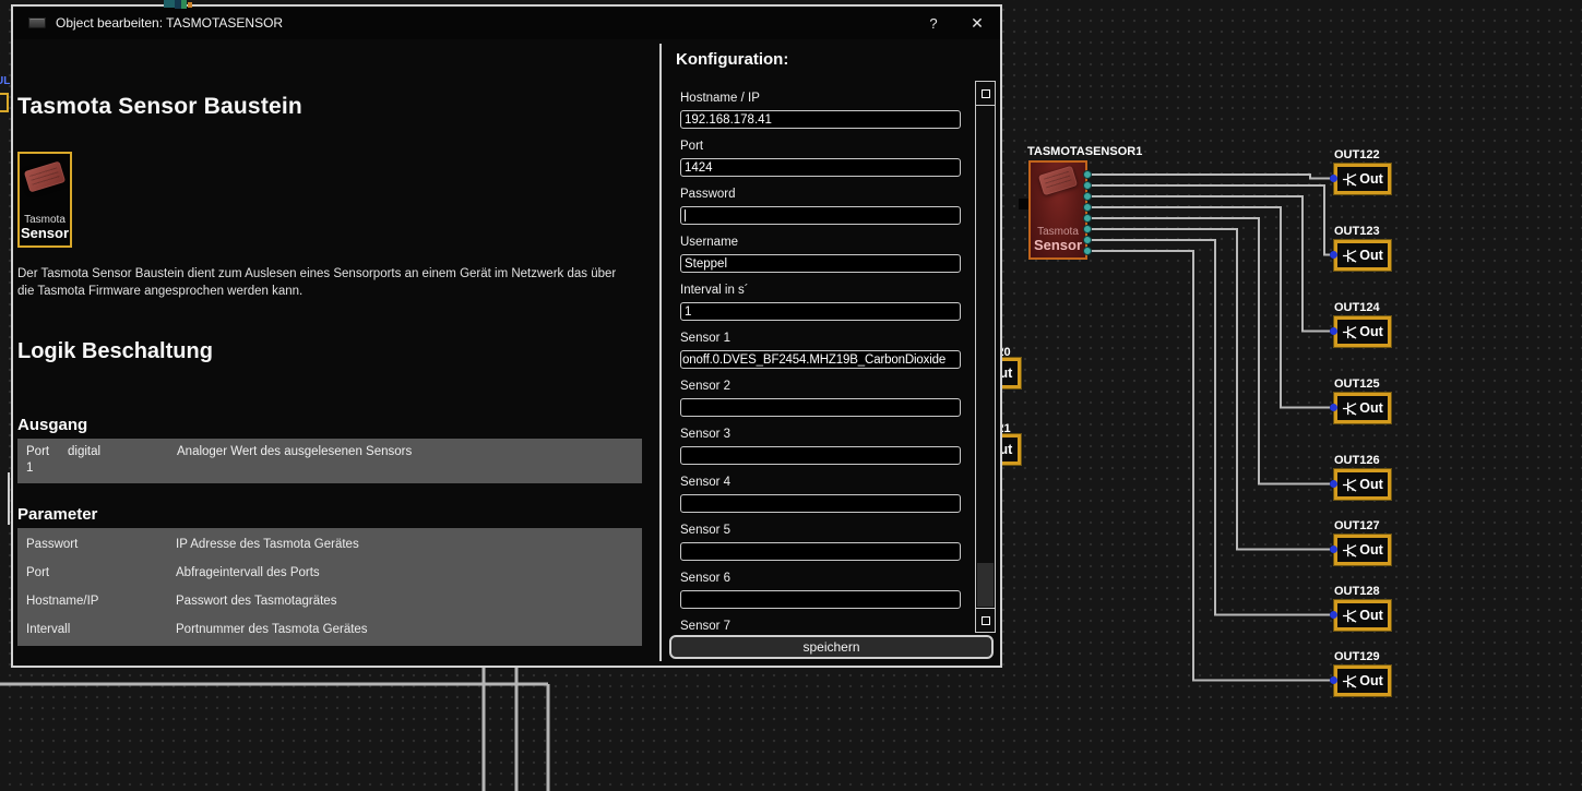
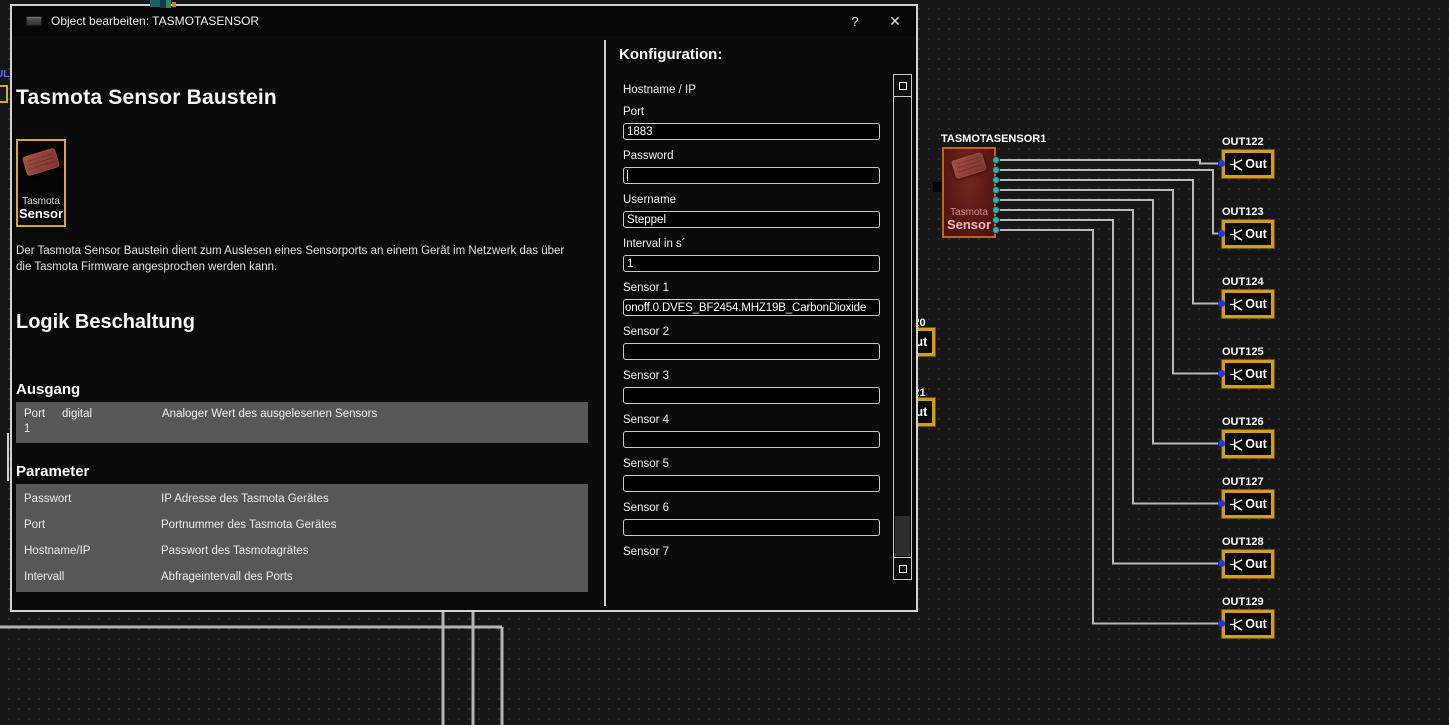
  TASMOTASENSOR1
  Tasmota
  Sensor
  OUT122
  Out
  OUT123
  Out
  OUT124
  Out
  OUT125
  Out
  OUT126
  Out
  OUT127
  Out
  OUT128
  Out
  OUT129
  Out
  Object bearbeiten: TASMOTASENSOR
  ?
  ✕
  Tasmota Sensor Baustein
  Tasmota
  Sensor
  Der Tasmota Sensor Baustein dient zum Auslesen eines Sensorports an einem Gerät im Netzwerk das über die Tasmota Firmware angesprochen werden kann.
  Logik Beschaltung
  Ausgang
  Port
  1
  digital
  Analoger Wert des ausgelesenen Sensors
  Parameter
  Passwort
  IP Adresse des Tasmota Gerätes
  Port
- Abfrageintervall des Ports
+ Portnummer des Tasmota Gerätes
  Hostname/IP
  Passwort des Tasmotagrätes
  Intervall
- Portnummer des Tasmota Gerätes
+ Abfrageintervall des Ports
  Konfiguration:
  Hostname / IP
- 192.168.178.41
  Port
- 1424
+ 1883
  Password
  Username
  Steppel
  Interval in s´
  1
  Sensor 1
  onoff.0.DVES_BF2454.MHZ19B_CarbonDioxide
  Sensor 2
  Sensor 3
  Sensor 4
  Sensor 5
  Sensor 6
  Sensor 7
- speichern
